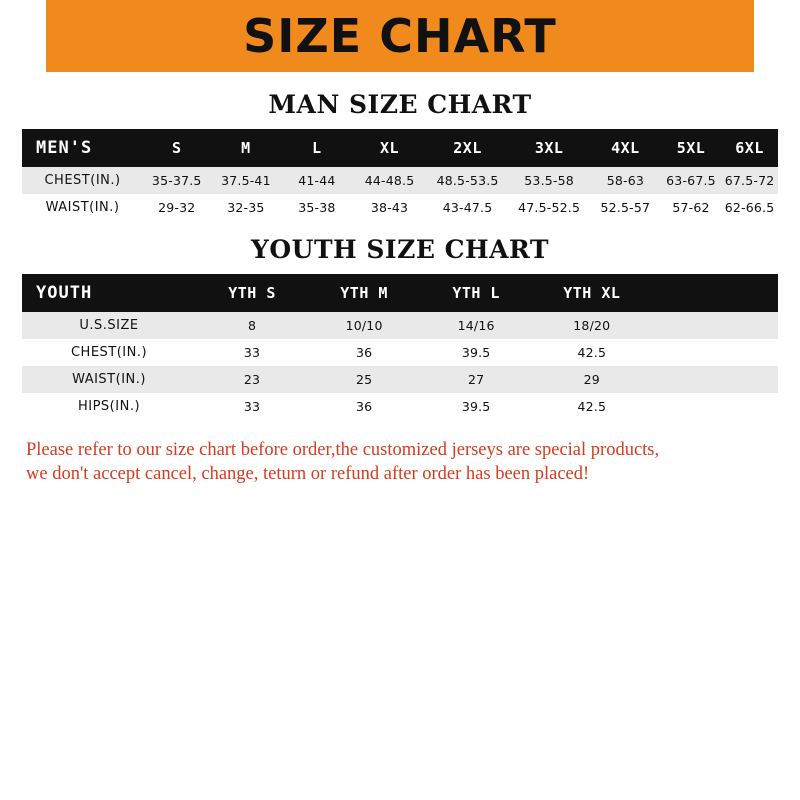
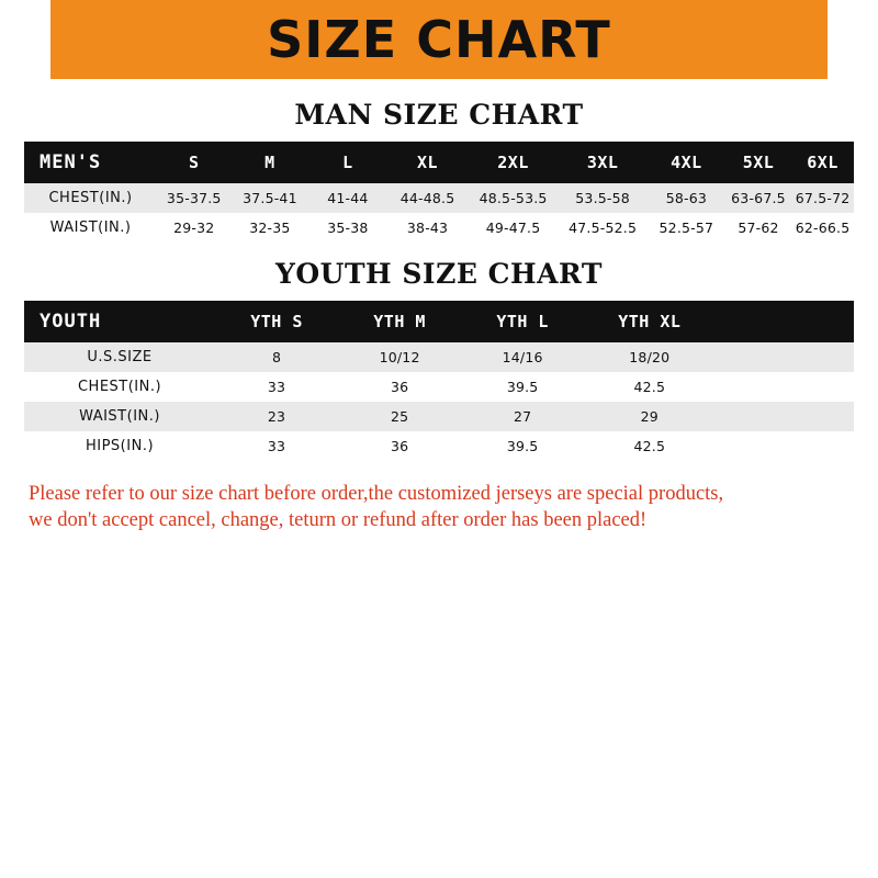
  SIZE CHART
  MAN SIZE CHART
  MEN'S	S	M	L	XL	2XL	3XL	4XL	5XL	6XL
  CHEST(IN.)	35-37.5	37.5-41	41-44	44-48.5	48.5-53.5	53.5-58	58-63	63-67.5	67.5-72
- WAIST(IN.)	29-32	32-35	35-38	38-43	43-47.5	47.5-52.5	52.5-57	57-62	62-66.5
+ WAIST(IN.)	29-32	32-35	35-38	38-43	49-47.5	47.5-52.5	52.5-57	57-62	62-66.5
  YOUTH SIZE CHART
  YOUTH	YTH S	YTH M	YTH L	YTH XL
- U.S.SIZE	8	10/10	14/16	18/20
+ U.S.SIZE	8	10/12	14/16	18/20
  CHEST(IN.)	33	36	39.5	42.5
  WAIST(IN.)	23	25	27	29
  HIPS(IN.)	33	36	39.5	42.5
  Please refer to our size chart before order,the customized jerseys are special products,
  we don't accept cancel, change, teturn or refund after order has been placed!
